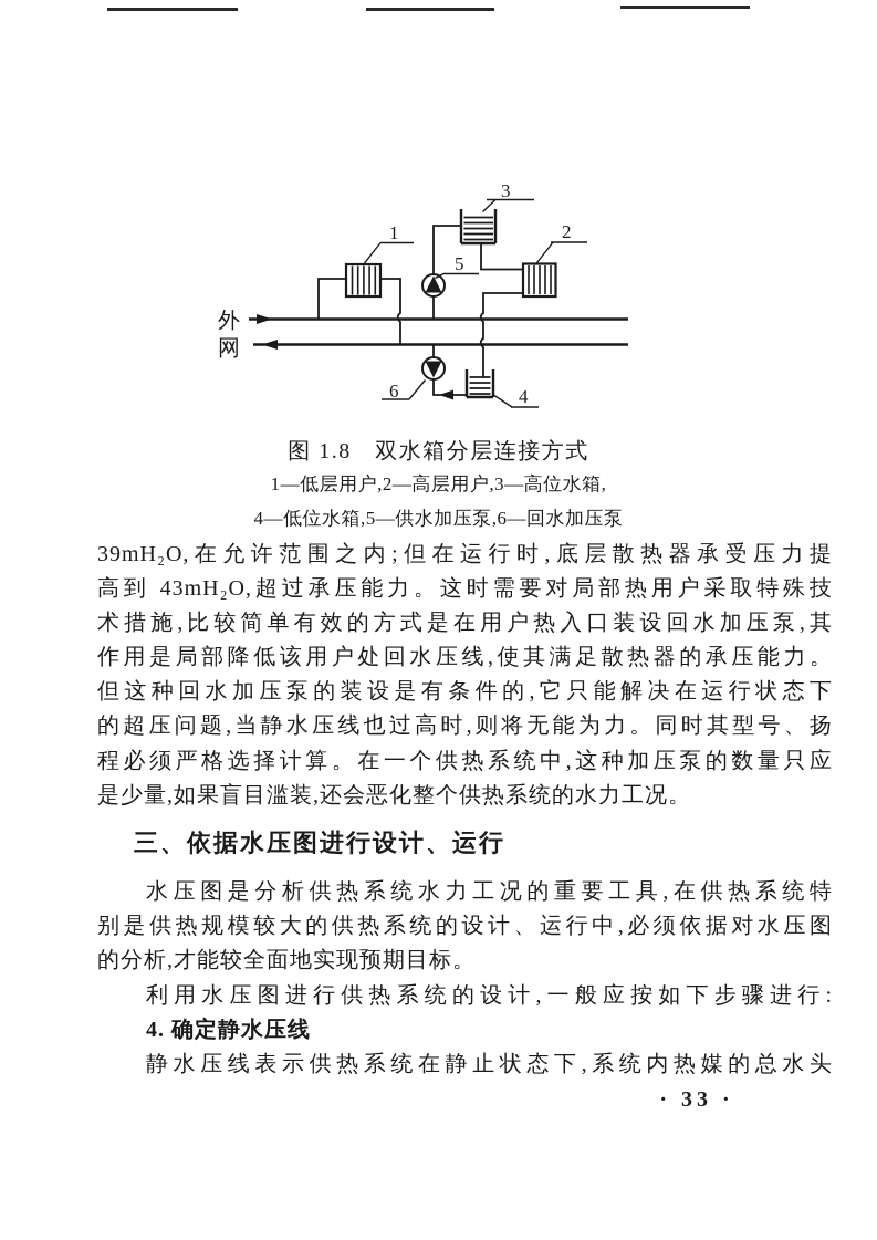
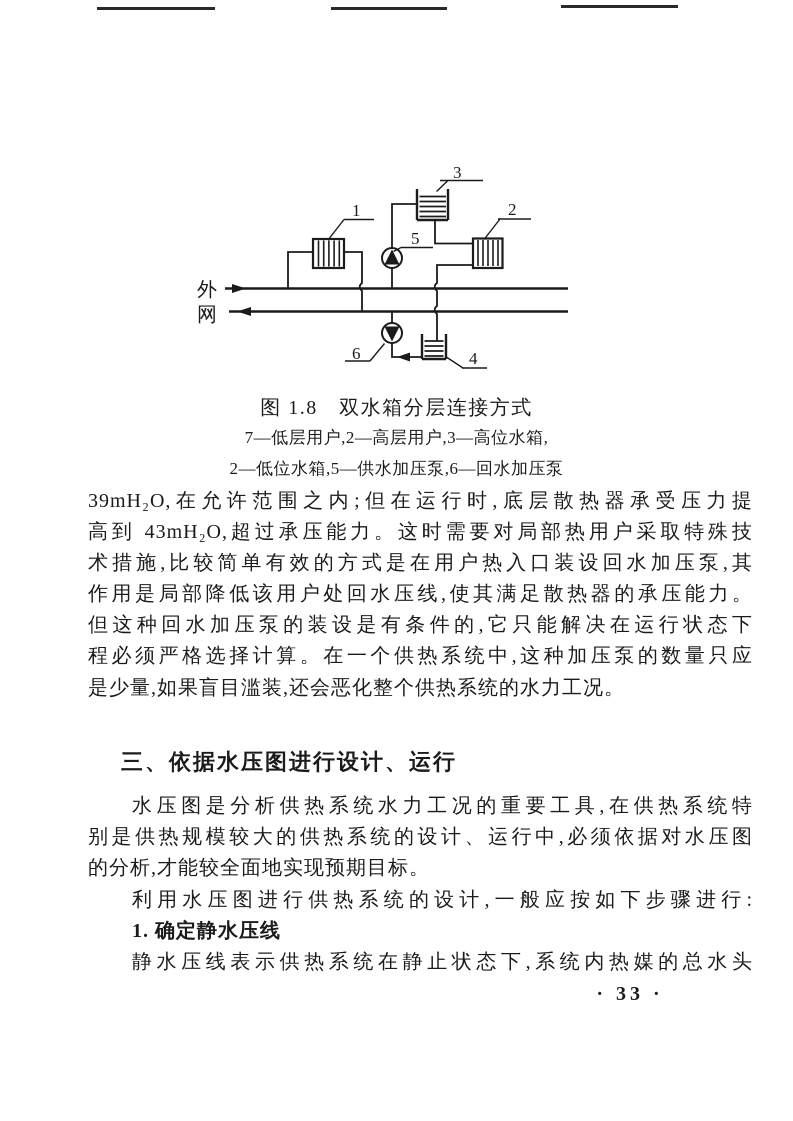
  1
  2
  3
  4
  5
  6
  外
  网
  图 1.8 双水箱分层连接方式
- 1—低层用户,2—高层用户,3—高位水箱,
+ 7—低层用户,2—高层用户,3—高位水箱,
- 4—低位水箱,5—供水加压泵,6—回水加压泵
+ 2—低位水箱,5—供水加压泵,6—回水加压泵
  39mH₂O,在允许范围之内;但在运行时,底层散热器承受压力提
  高到 43mH₂O,超过承压能力。这时需要对局部热用户采取特殊技
  术措施,比较简单有效的方式是在用户热入口装设回水加压泵,其
  作用是局部降低该用户处回水压线,使其满足散热器的承压能力。
  但这种回水加压泵的装设是有条件的,它只能解决在运行状态下
- 的超压问题,当静水压线也过高时,则将无能为力。同时其型号、扬
  程必须严格选择计算。在一个供热系统中,这种加压泵的数量只应
  是少量,如果盲目滥装,还会恶化整个供热系统的水力工况。
  三、依据水压图进行设计、运行
  水压图是分析供热系统水力工况的重要工具,在供热系统特
  别是供热规模较大的供热系统的设计、运行中,必须依据对水压图
  的分析,才能较全面地实现预期目标。
  利用水压图进行供热系统的设计,一般应按如下步骤进行:
- 4. 确定静水压线
+ 1. 确定静水压线
  静水压线表示供热系统在静止状态下,系统内热媒的总水头
  · 33 ·
